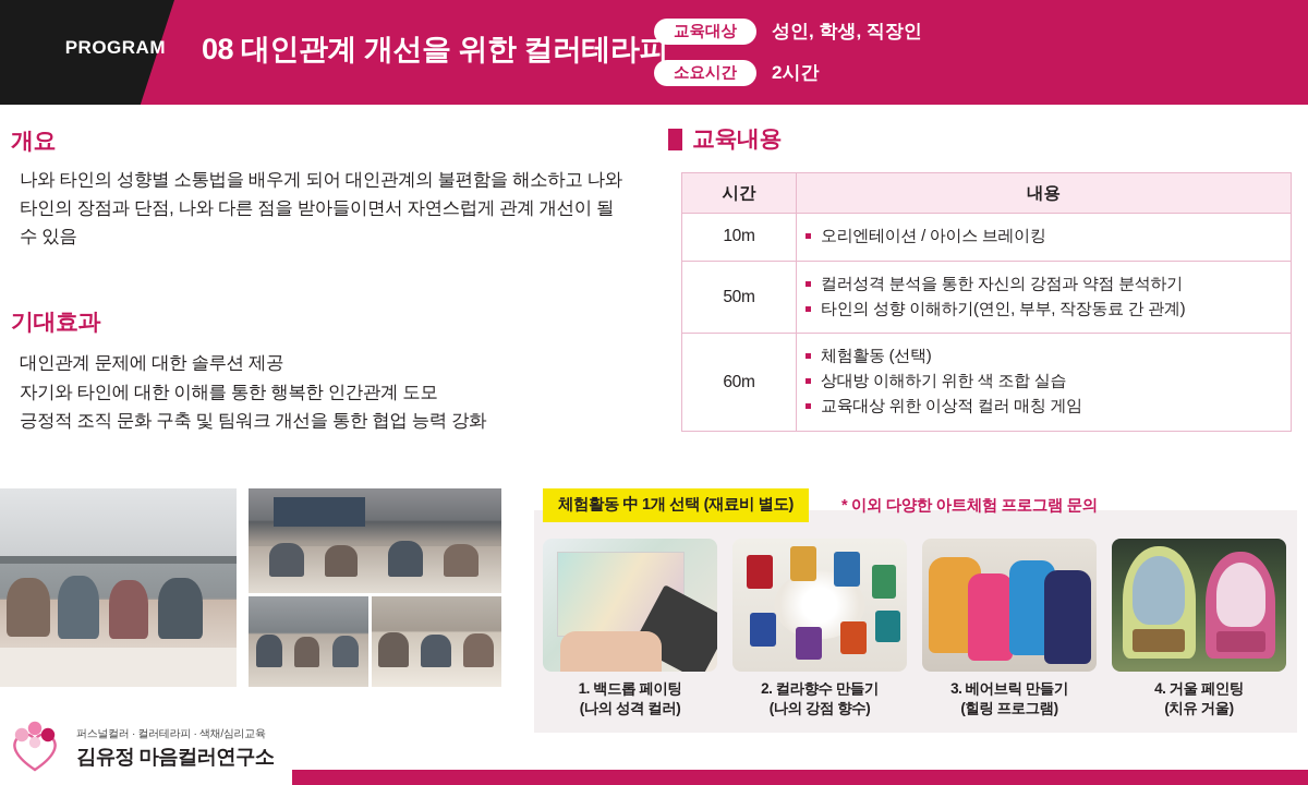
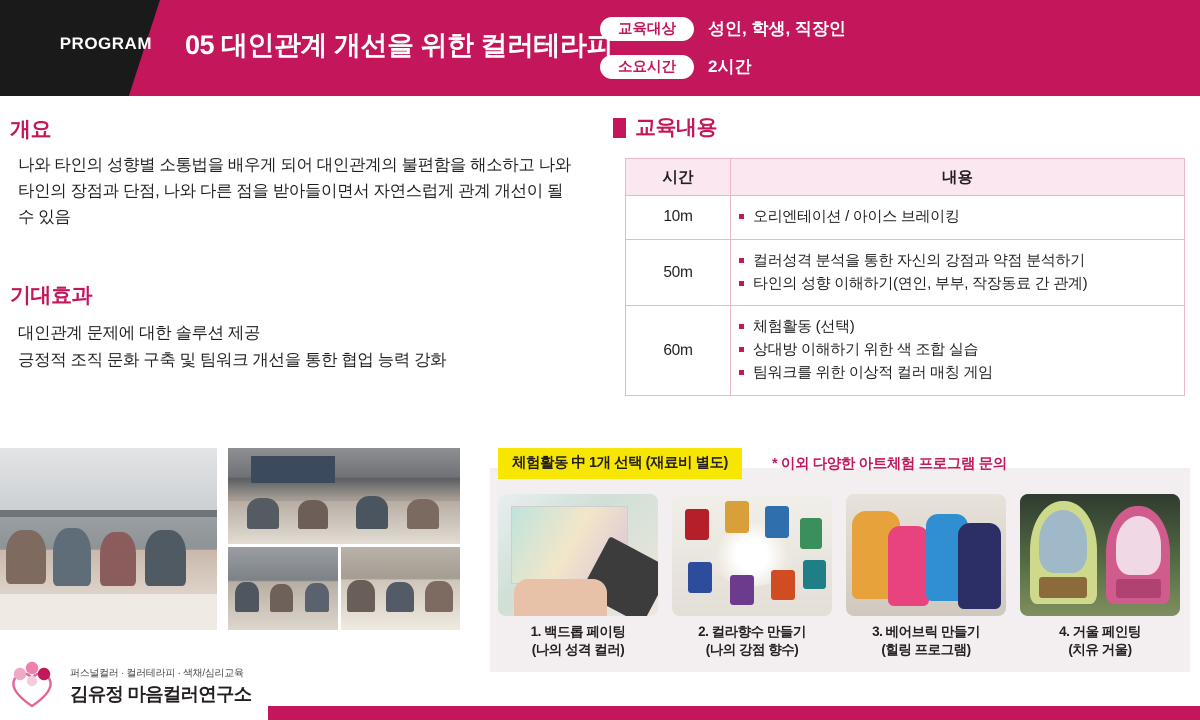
  PROGRAM
- 08 대인관계 개선을 위한 컬러테라피
+ 05 대인관계 개선을 위한 컬러테라피
  교육대상
  성인, 학생, 직장인
  소요시간
  2시간
  개요
  나와 타인의 성향별 소통법을 배우게 되어 대인관계의 불편함을 해소하고 나와 타인의 장점과 단점, 나와 다른 점을 받아들이면서 자연스럽게 관계 개선이 될 수 있음
  기대효과
  대인관계 문제에 대한 솔루션 제공
- 자기와 타인에 대한 이해를 통한 행복한 인간관계 도모
  긍정적 조직 문화 구축 및 팀워크 개선을 통한 협업 능력 강화
  교육내용
  시간	내용
  10m	오리엔테이션 / 아이스 브레이킹
  50m	컬러성격 분석을 통한 자신의 강점과 약점 분석하기 타인의 성향 이해하기(연인, 부부, 작장동료 간 관계)
- 60m	체험활동 (선택) 상대방 이해하기 위한 색 조합 실습 교육대상 위한 이상적 컬러 매칭 게임
+ 60m	체험활동 (선택) 상대방 이해하기 위한 색 조합 실습 팀워크를 위한 이상적 컬러 매칭 게임
  체험활동 中 1개 선택 (재료비 별도)
  * 이외 다양한 아트체험 프로그램 문의
  1. 백드롭 페이팅
  (나의 성격 컬러)
  2. 컬라향수 만들기
  (나의 강점 향수)
  3. 베어브릭 만들기
  (힐링 프로그램)
  4. 거울 페인팅
  (치유 거울)
  퍼스널컬러 · 컬러테라피 · 색채/심리교육
  김유정 마음컬러연구소
